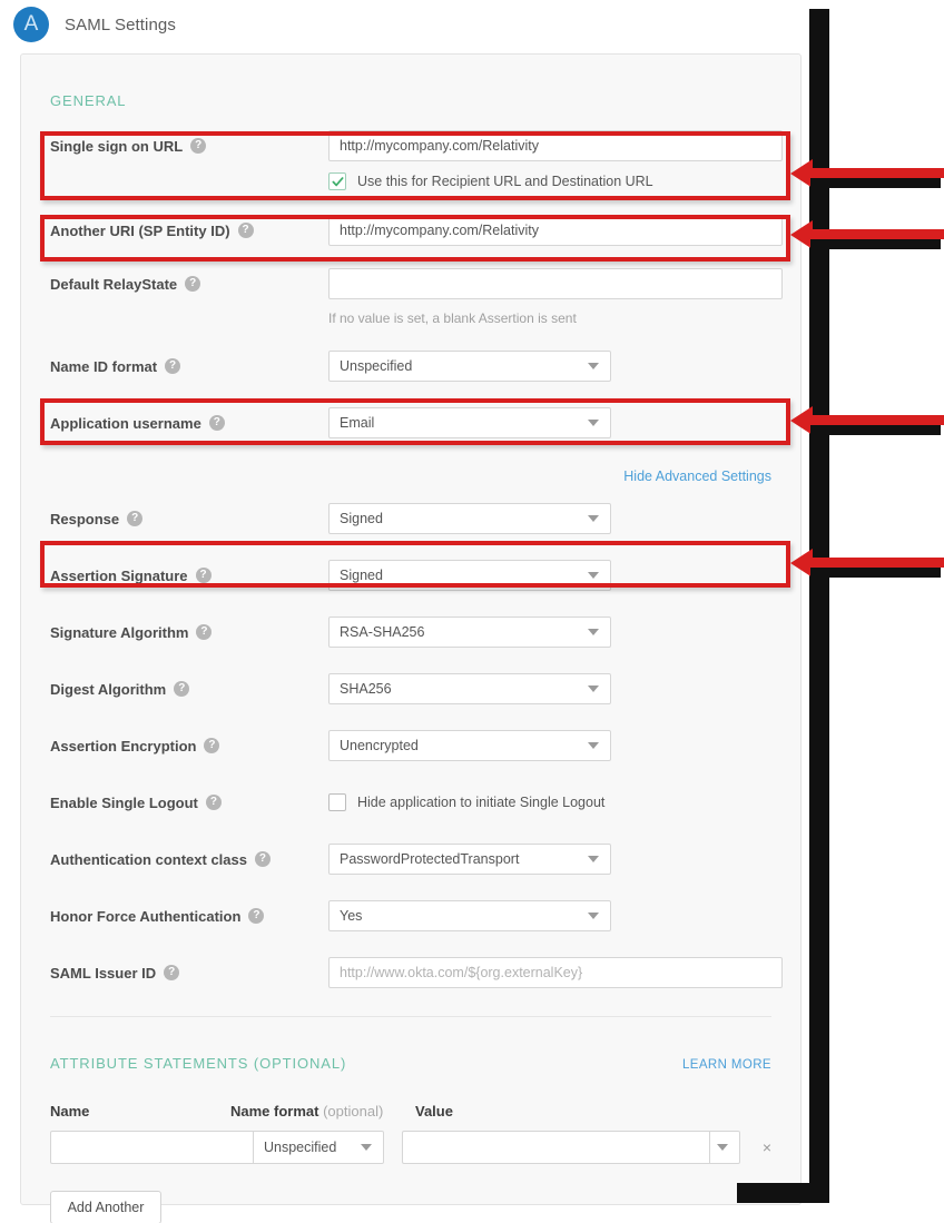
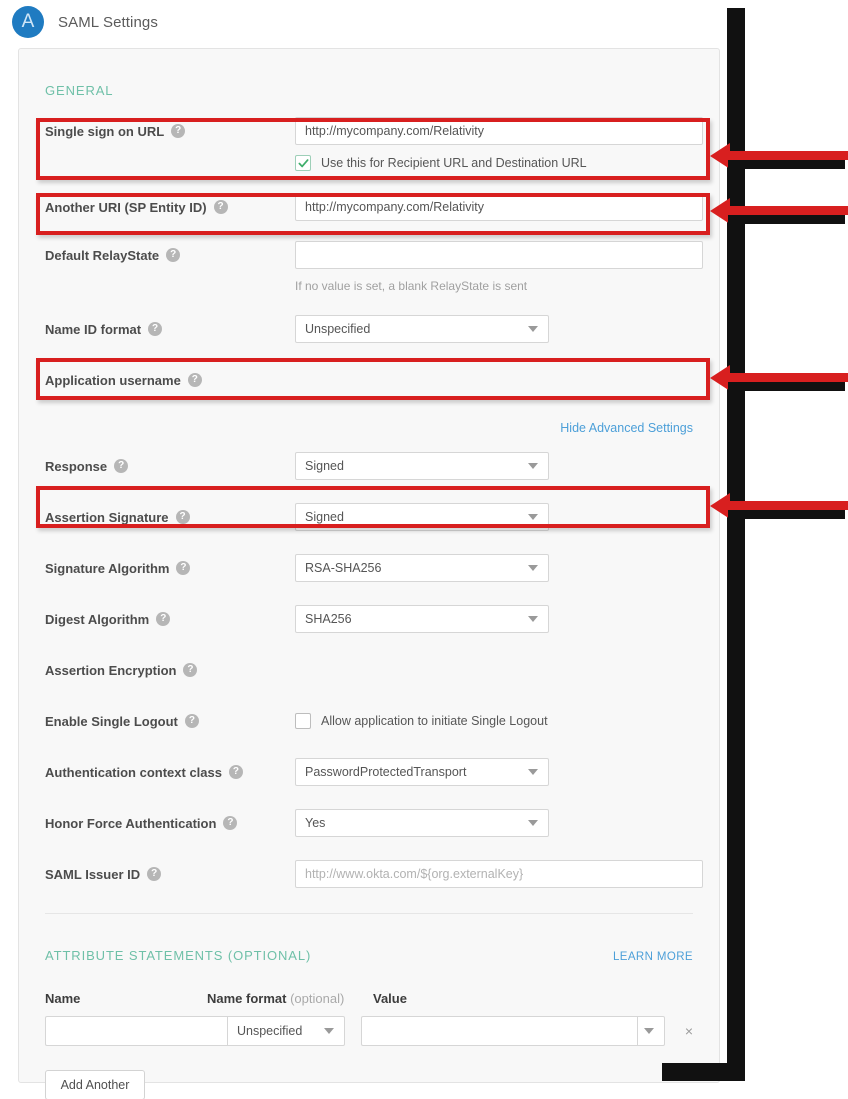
  A
  SAML Settings
  GENERAL
  Single sign on URL
  ?
  http://mycompany.com/Relativity
  Use this for Recipient URL and Destination URL
  Another URI (SP Entity ID)
  ?
  http://mycompany.com/Relativity
  Default RelayState
  ?
- If no value is set, a blank Assertion is sent
+ If no value is set, a blank RelayState is sent
  Name ID format
  ?
  Unspecified
  Application username
  ?
- Email
  Hide Advanced Settings
  Response
  ?
  Signed
  Assertion Signature
  ?
  Signed
  Signature Algorithm
  ?
  RSA-SHA256
  Digest Algorithm
  ?
  SHA256
  Assertion Encryption
  ?
- Unencrypted
  Enable Single Logout
  ?
- Hide application to initiate Single Logout
+ Allow application to initiate Single Logout
  Authentication context class
  ?
  PasswordProtectedTransport
  Honor Force Authentication
  ?
  Yes
  SAML Issuer ID
  ?
  http://www.okta.com/${org.externalKey}
  ATTRIBUTE STATEMENTS (OPTIONAL)
  LEARN MORE
  Name
  Name format (optional)
  Value
  Unspecified
  ×
  Add Another
